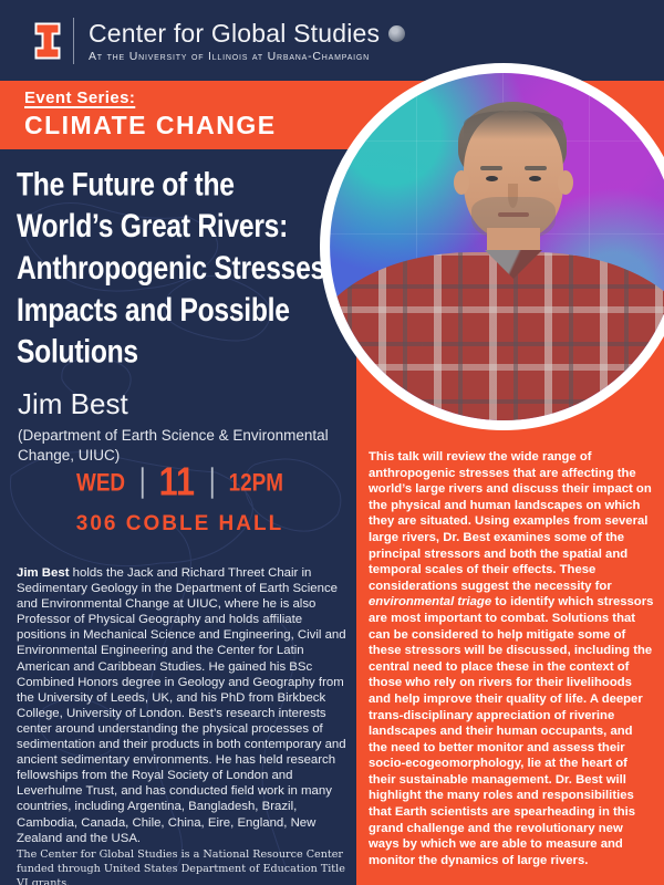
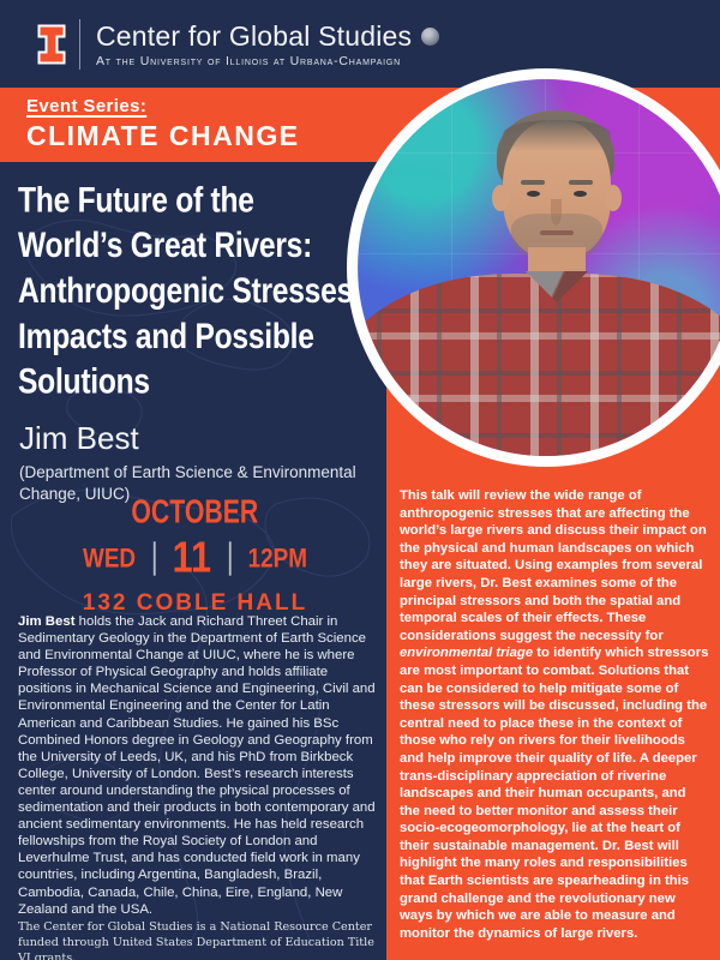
  Center for Global Studies
  At the University of Illinois at Urbana-Champaign
  Event Series:
  CLIMATE CHANGE
  This talk will review the wide range of anthropogenic stresses that are affecting the world’s large rivers and discuss their impact on the physical and human landscapes on which they are situated. Using examples from several large rivers, Dr. Best examines some of the principal stressors and both the spatial and temporal scales of their effects. These considerations suggest the necessity for environmental triage to identify which stressors are most important to combat. Solutions that can be considered to help mitigate some of these stressors will be discussed, including the central need to place these in the context of those who rely on rivers for their livelihoods and help improve their quality of life. A deeper trans-disciplinary appreciation of riverine landscapes and their human occupants, and the need to better monitor and assess their socio-ecogeomorphology, lie at the heart of their sustainable management. Dr. Best will highlight the many roles and responsibilities that Earth scientists are spearheading in this grand challenge and the revolutionary new ways by which we are able to measure and monitor the dynamics of large rivers.
  The Future of the
  World’s Great Rivers:
  Anthropogenic Stresses
  Impacts and Possible
  Solutions
  Jim Best
  (Department of Earth Science & Environmental Change, UIUC)
+ OCTOBER
  WED
  11
  12PM
- 306 COBLE HALL
+ 132 COBLE HALL
- Jim Best holds the Jack and Richard Threet Chair in Sedimentary Geology in the Department of Earth Science and Environmental Change at UIUC, where he is also Professor of Physical Geography and holds affiliate positions in Mechanical Science and Engineering, Civil and Environmental Engineering and the Center for Latin American and Caribbean Studies. He gained his BSc Combined Honors degree in Geology and Geography from the University of Leeds, UK, and his PhD from Birkbeck College, University of London. Best’s research interests center around understanding the physical processes of sedimentation and their products in both contemporary and ancient sedimentary environments. He has held research fellowships from the Royal Society of London and Leverhulme Trust, and has conducted field work in many countries, including Argentina, Bangladesh, Brazil, Cambodia, Canada, Chile, China, Eire, England, New Zealand and the USA.
+ Jim Best holds the Jack and Richard Threet Chair in Sedimentary Geology in the Department of Earth Science and Environmental Change at UIUC, where he is where Professor of Physical Geography and holds affiliate positions in Mechanical Science and Engineering, Civil and Environmental Engineering and the Center for Latin American and Caribbean Studies. He gained his BSc Combined Honors degree in Geology and Geography from the University of Leeds, UK, and his PhD from Birkbeck College, University of London. Best’s research interests center around understanding the physical processes of sedimentation and their products in both contemporary and ancient sedimentary environments. He has held research fellowships from the Royal Society of London and Leverhulme Trust, and has conducted field work in many countries, including Argentina, Bangladesh, Brazil, Cambodia, Canada, Chile, China, Eire, England, New Zealand and the USA.
  The Center for Global Studies is a National Resource Center funded through United States Department of Education Title VI grants.
